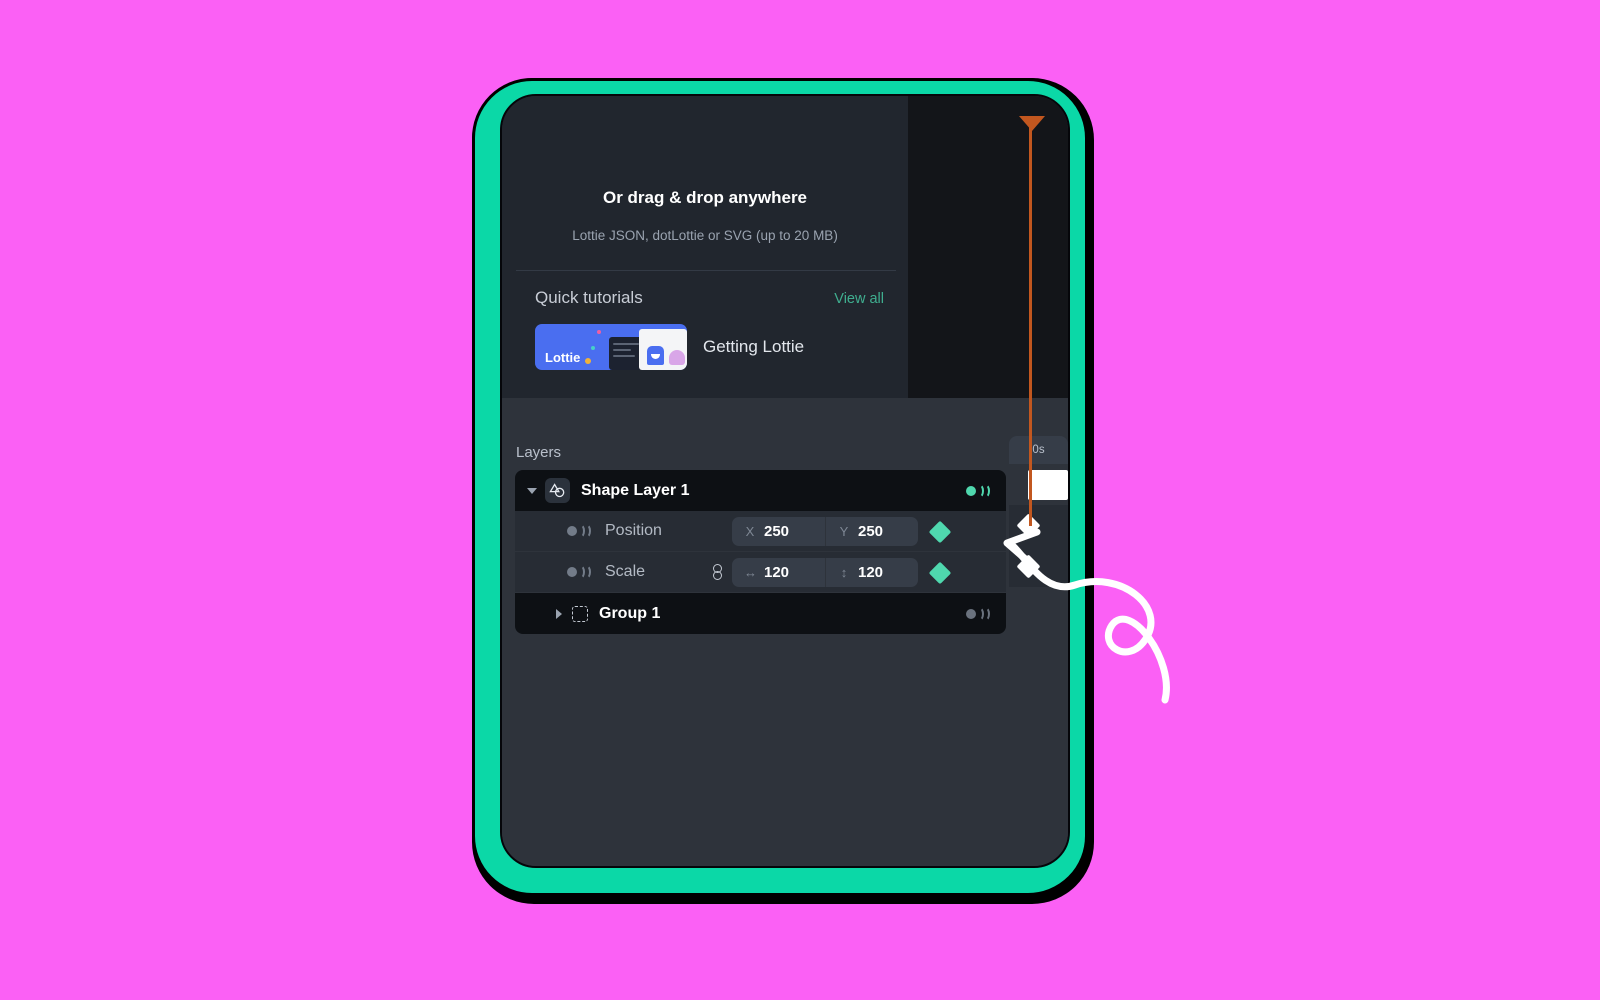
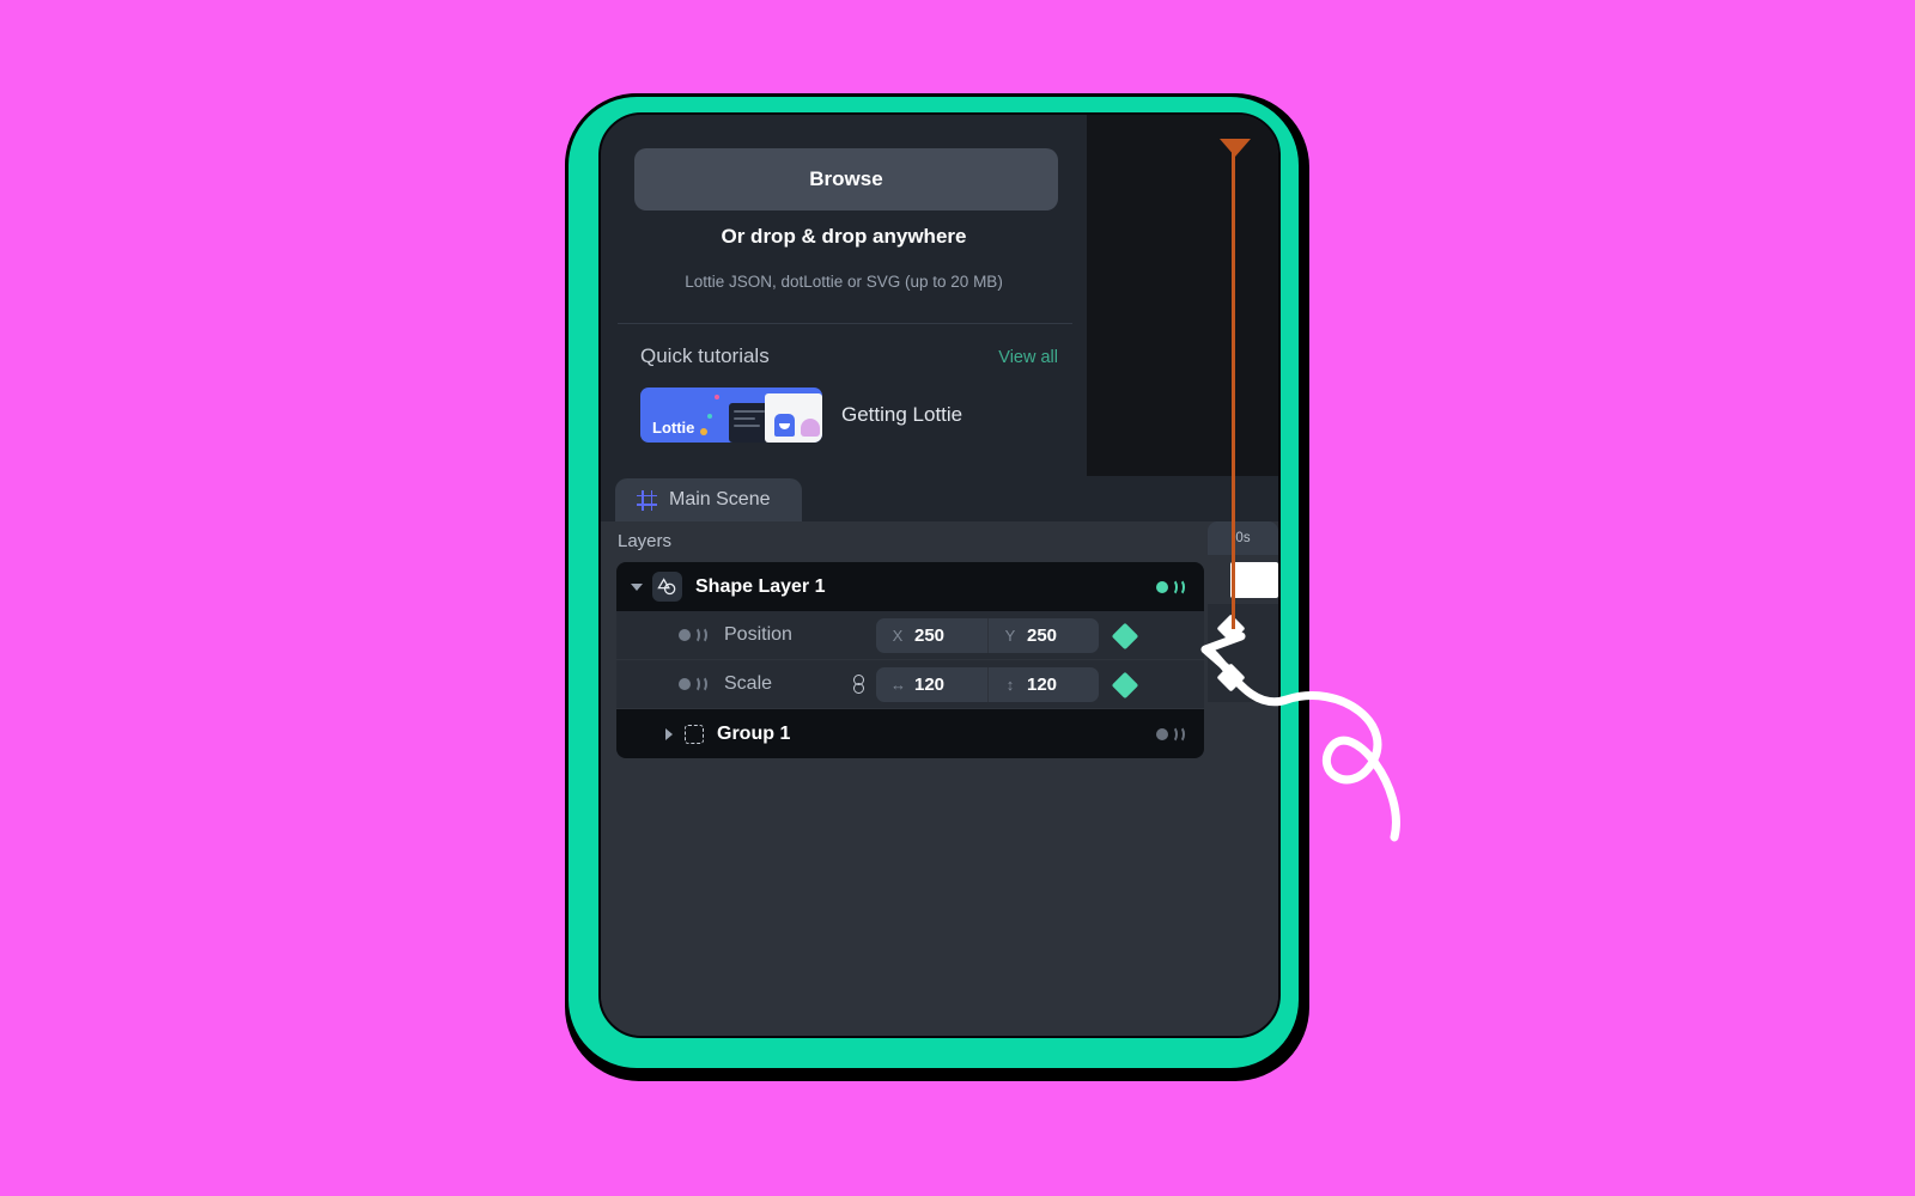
+ Browse
- Or drag & drop anywhere
+ Or drop & drop anywhere
  Lottie JSON, dotLottie or SVG (up to 20 MB)
  Quick tutorials
  View all
  Lottie
  Getting Lottie
+ Main Scene
  Layers
  0s
  Shape Layer 1
  Position
  X
  250
  Y
  250
  Scale
  ↔
  120
  ↕
  120
  Group 1
